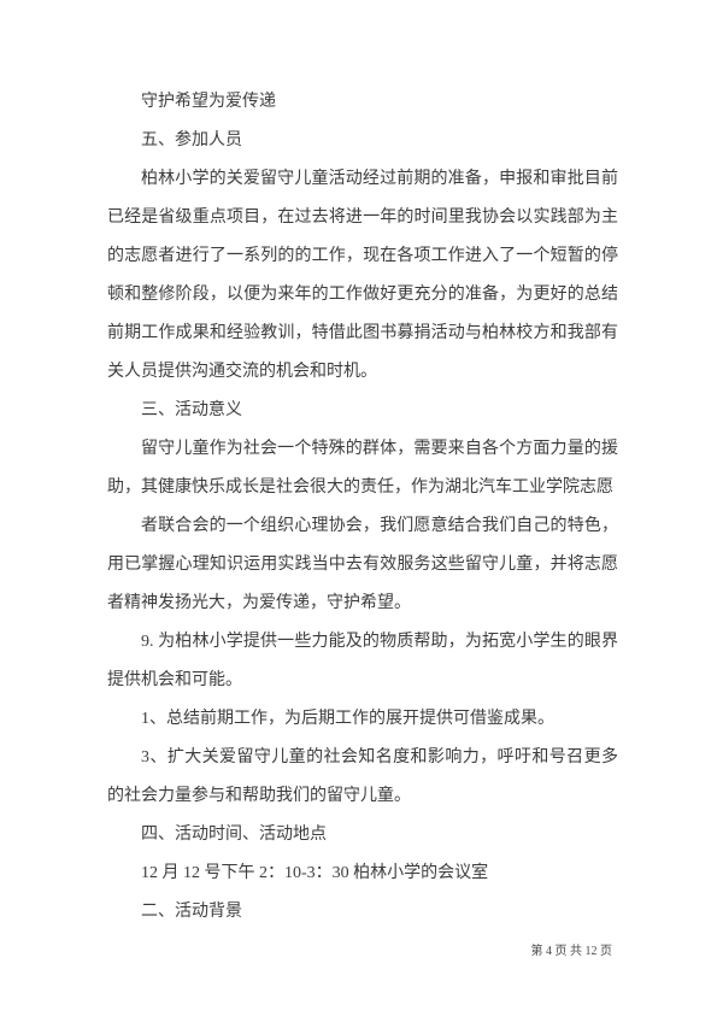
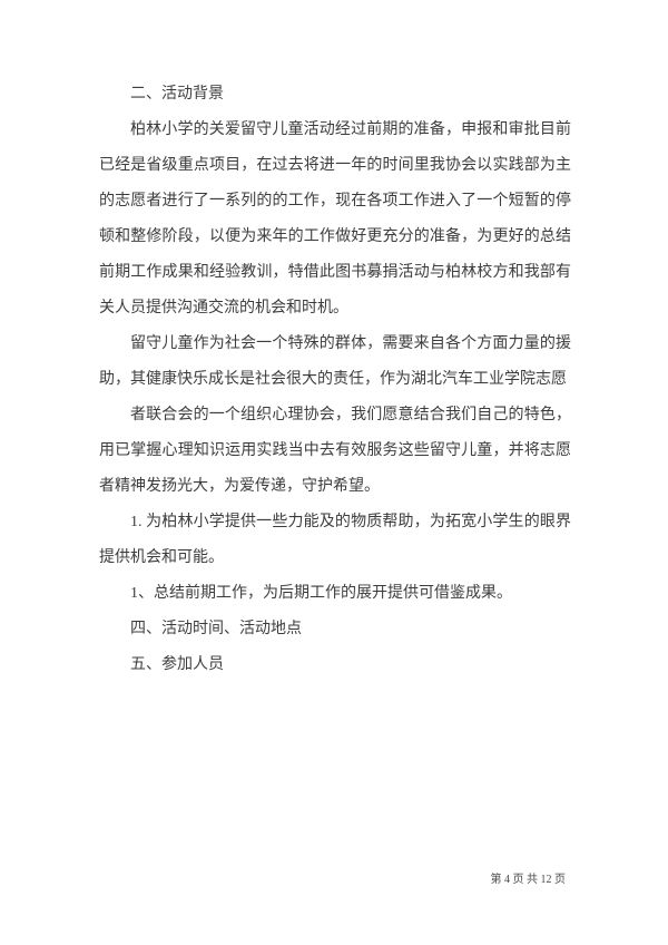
- 守护希望为爱传递
- 五、参加人员
+ 二、活动背景
  柏林小学的关爱留守儿童活动经过前期的准备，申报和审批目前已经是省级重点项目，在过去将进一年的时间里我协会以实践部为主的志愿者进行了一系列的的工作，现在各项工作进入了一个短暂的停顿和整修阶段，以便为来年的工作做好更充分的准备，为更好的总结前期工作成果和经验教训，特借此图书募捐活动与柏林校方和我部有关人员提供沟通交流的机会和时机。
- 三、活动意义
  留守儿童作为社会一个特殊的群体，需要来自各个方面力量的援助，其健康快乐成长是社会很大的责任，作为湖北汽车工业学院志愿
  者联合会的一个组织心理协会，我们愿意结合我们自己的特色，用已掌握心理知识运用实践当中去有效服务这些留守儿童，并将志愿者精神发扬光大，为爱传递，守护希望。
- 9. 为柏林小学提供一些力能及的物质帮助，为拓宽小学生的眼界提供机会和可能。
+ 1. 为柏林小学提供一些力能及的物质帮助，为拓宽小学生的眼界提供机会和可能。
  1、总结前期工作，为后期工作的展开提供可借鉴成果。
- 3、扩大关爱留守儿童的社会知名度和影响力，呼吁和号召更多的社会力量参与和帮助我们的留守儿童。
  四、活动时间、活动地点
- 12 月 12 号下午 2：10-3：30 柏林小学的会议室
- 二、活动背景
+ 五、参加人员
  第 4 页 共 12 页
